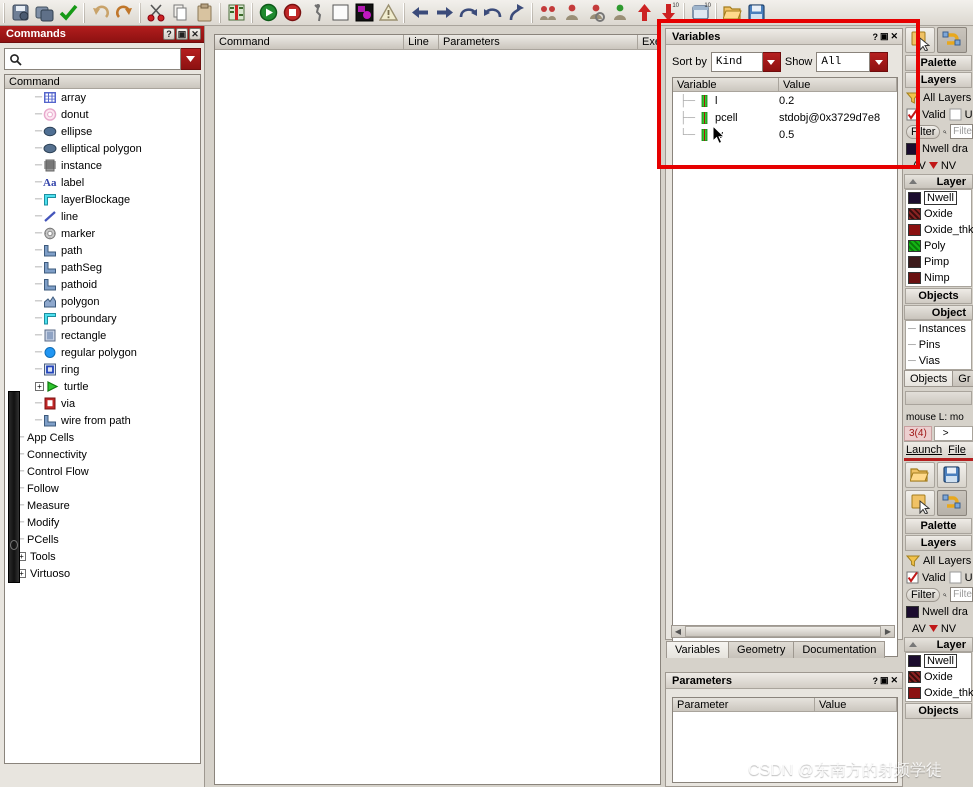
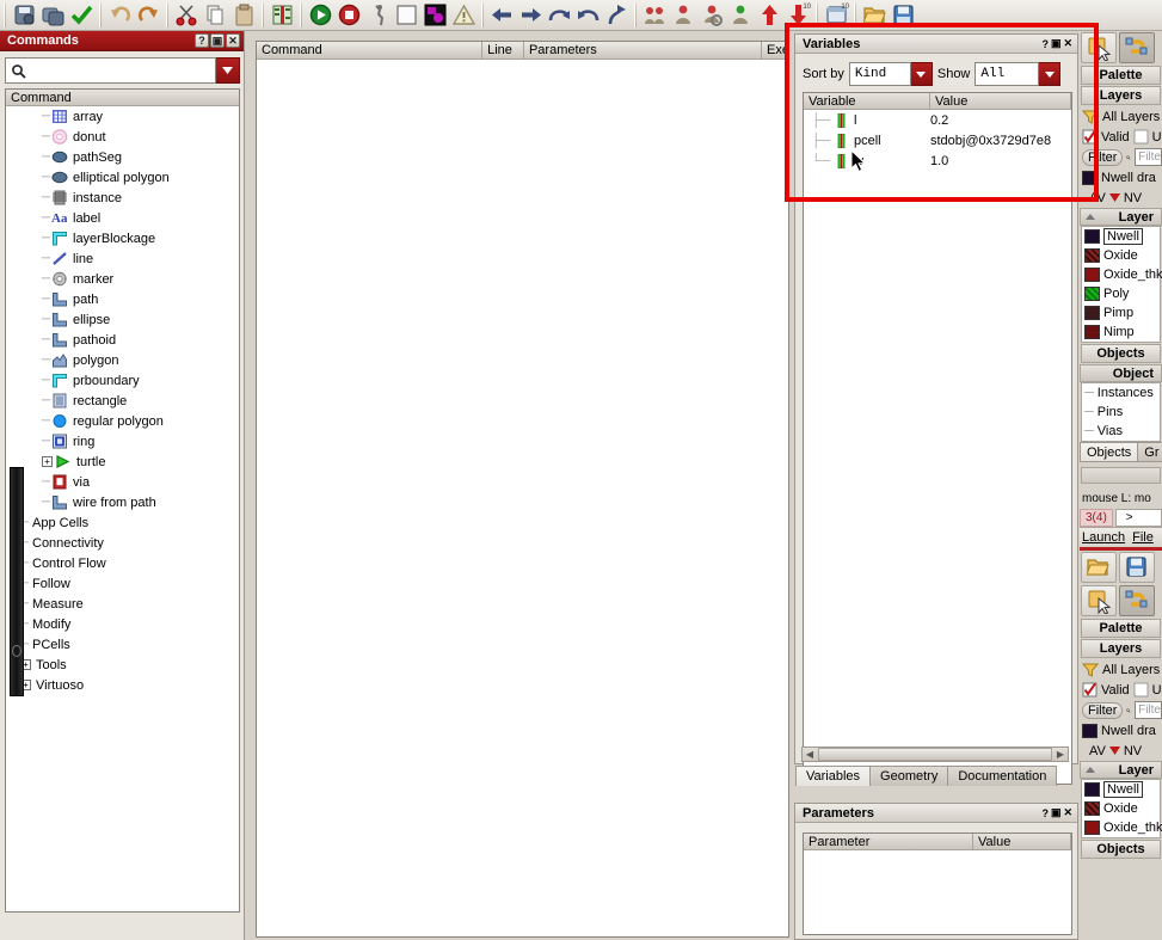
  Commands
  ?
  ▣
  ✕
  Command
  ─
  array
  ─
  donut
  ─
- ellipse
+ pathSeg
  ─
  elliptical polygon
  ─
  instance
  ─
  Aa
  label
  ─
  layerBlockage
  ─
  line
  ─
  marker
  ─
  path
  ─
- pathSeg
+ ellipse
  ─
  pathoid
  ─
  polygon
  ─
  prboundary
  ─
  rectangle
  ─
  regular polygon
  ─
  ring
  +
  turtle
  ─
  via
  ─
  wire from path
  ─
  App Cells
  ─
  Connectivity
  ─
  Control Flow
  ─
  Follow
  ─
  Measure
  ─
  Modify
  ─
  PCells
  +
  Tools
  +
  Virtuoso
  Command
  Line
  Parameters
  Exe
  Variables
  ?
  ▣
  ✕
  Sort by
  Kind
  Show
  All
  Variable
  Value
  ├─
  l
  0.2
  ├─
  pcell
  stdobj@0x3729d7e8
  └─
- 0.5
+ 1.0
  ◀
  ▶
  Variables
  Geometry
  Documentation
  Parameters
  ?
  ▣
  ✕
  Parameter
  Value
  Palette
  Layers
  All Layers
  Valid
  U
  Filter
  Filte
  Nwell dra
  AV
  NV
  Layer
  Nwell
  Oxide
  Oxide_thk
  Poly
  Pimp
  Nimp
  Objects
  Object
  ─
  Instances
  ─
  Pins
  ─
  Vias
  Objects
  Gr
  mouse L: mo
  3(4)
  >
  Launch
  File
  Palette
  Layers
  All Layers
  Valid
  U
  Filter
  Filte
  Nwell dra
  AV
  NV
  Layer
  Nwell
  Oxide
  Oxide_thk
  Objects
- CSDN @东南方的射频学徒
